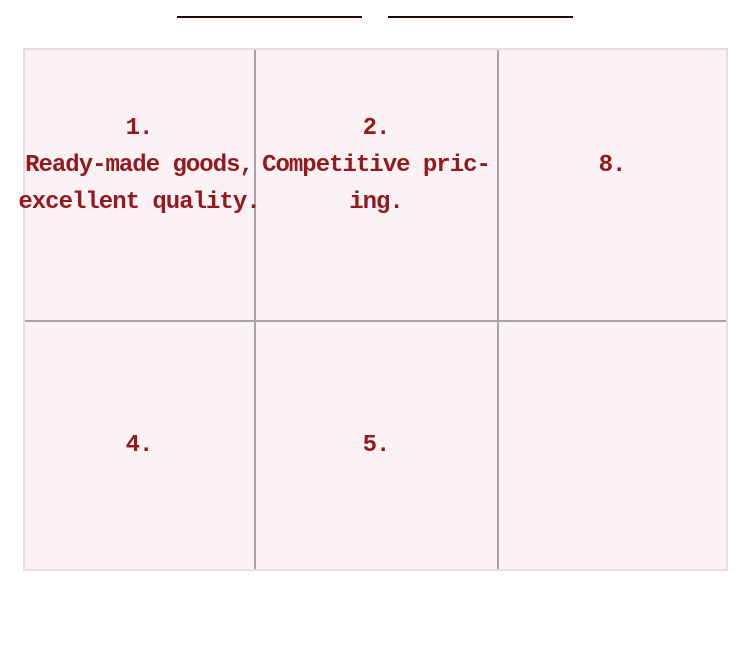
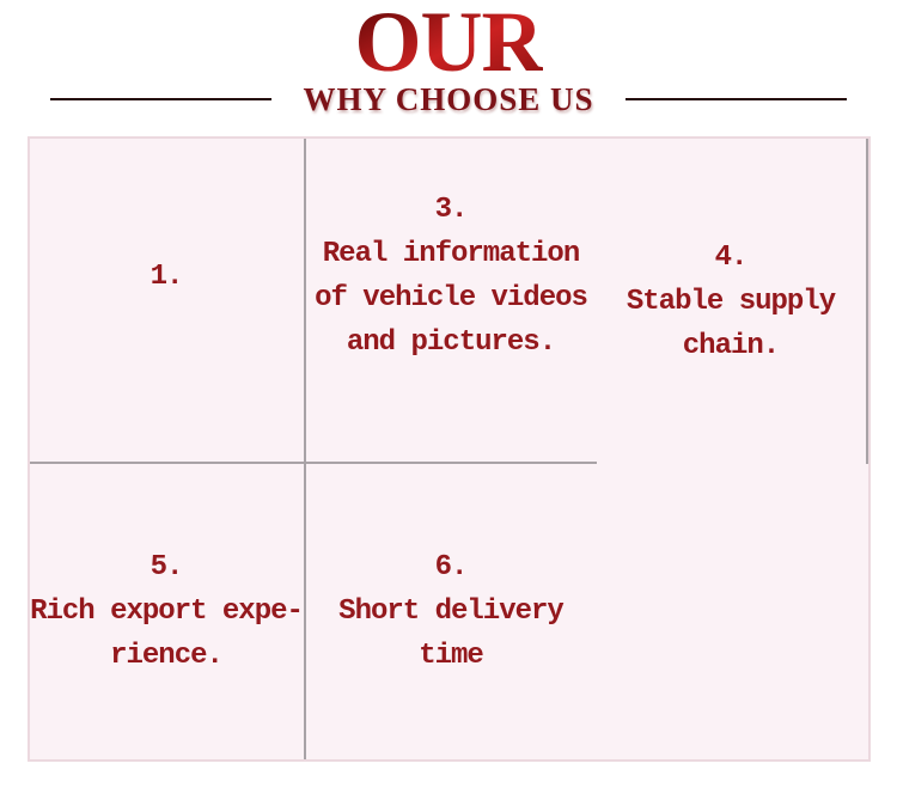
+ OUR
+ WHY CHOOSE US
  1.
- Ready-made goods,
- excellent quality.
- 2.
- Competitive pric-
- ing.
- 8.
+ 3.
+ Real information
+ of vehicle videos
+ and pictures.
  4.
+ Stable supply
+ chain.
  5.
+ Rich export expe-
+ rience.
+ 6.
+ Short delivery
+ time
